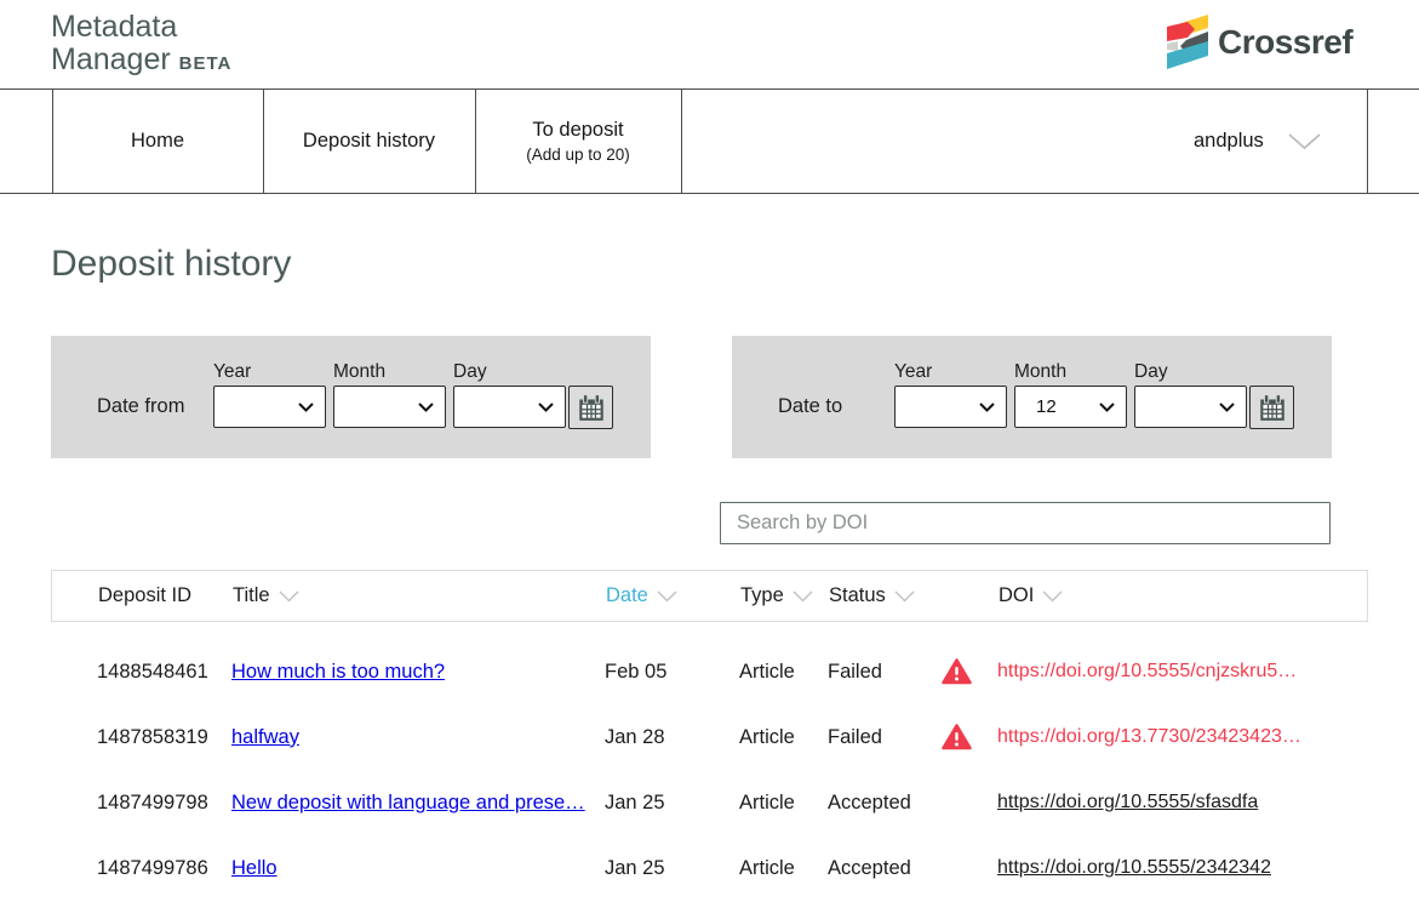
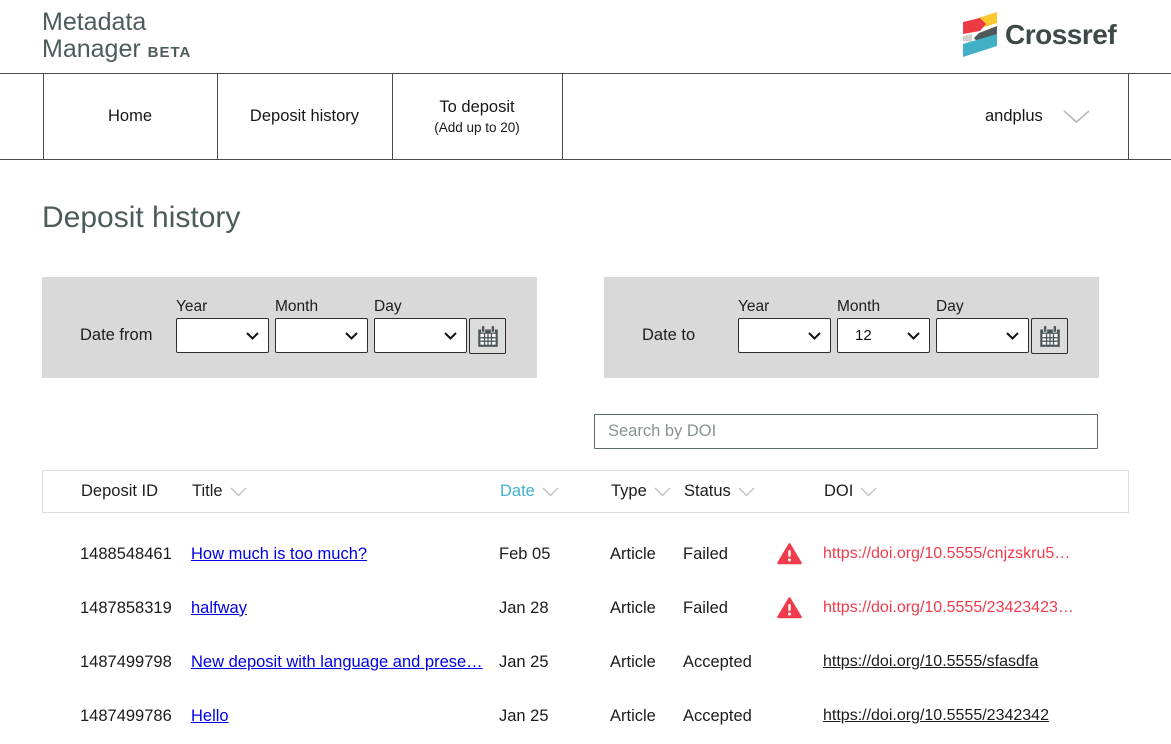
  Metadata
  Manager BETA
  Crossref
  Home
  Deposit history
  To deposit
  (Add up to 20)
  andplus
  Deposit history
  Date from
  Year
  Month
  Day
  Date to
  Year
  Month
  Day
  12
  Search by DOI
  Deposit ID
  Title
  Date
  Type
  Status
  DOI
  1488548461
  How much is too much?
  Feb 05
  Article
  Failed
  https://doi.org/10.5555/cnjzskru5…
  1487858319
  halfway
  Jan 28
  Article
  Failed
- https://doi.org/13.7730/23423423…
+ https://doi.org/10.5555/23423423…
  1487499798
  New deposit with language and prese…
  Jan 25
  Article
  Accepted
  https://doi.org/10.5555/sfasdfa
  1487499786
  Hello
  Jan 25
  Article
  Accepted
  https://doi.org/10.5555/2342342
